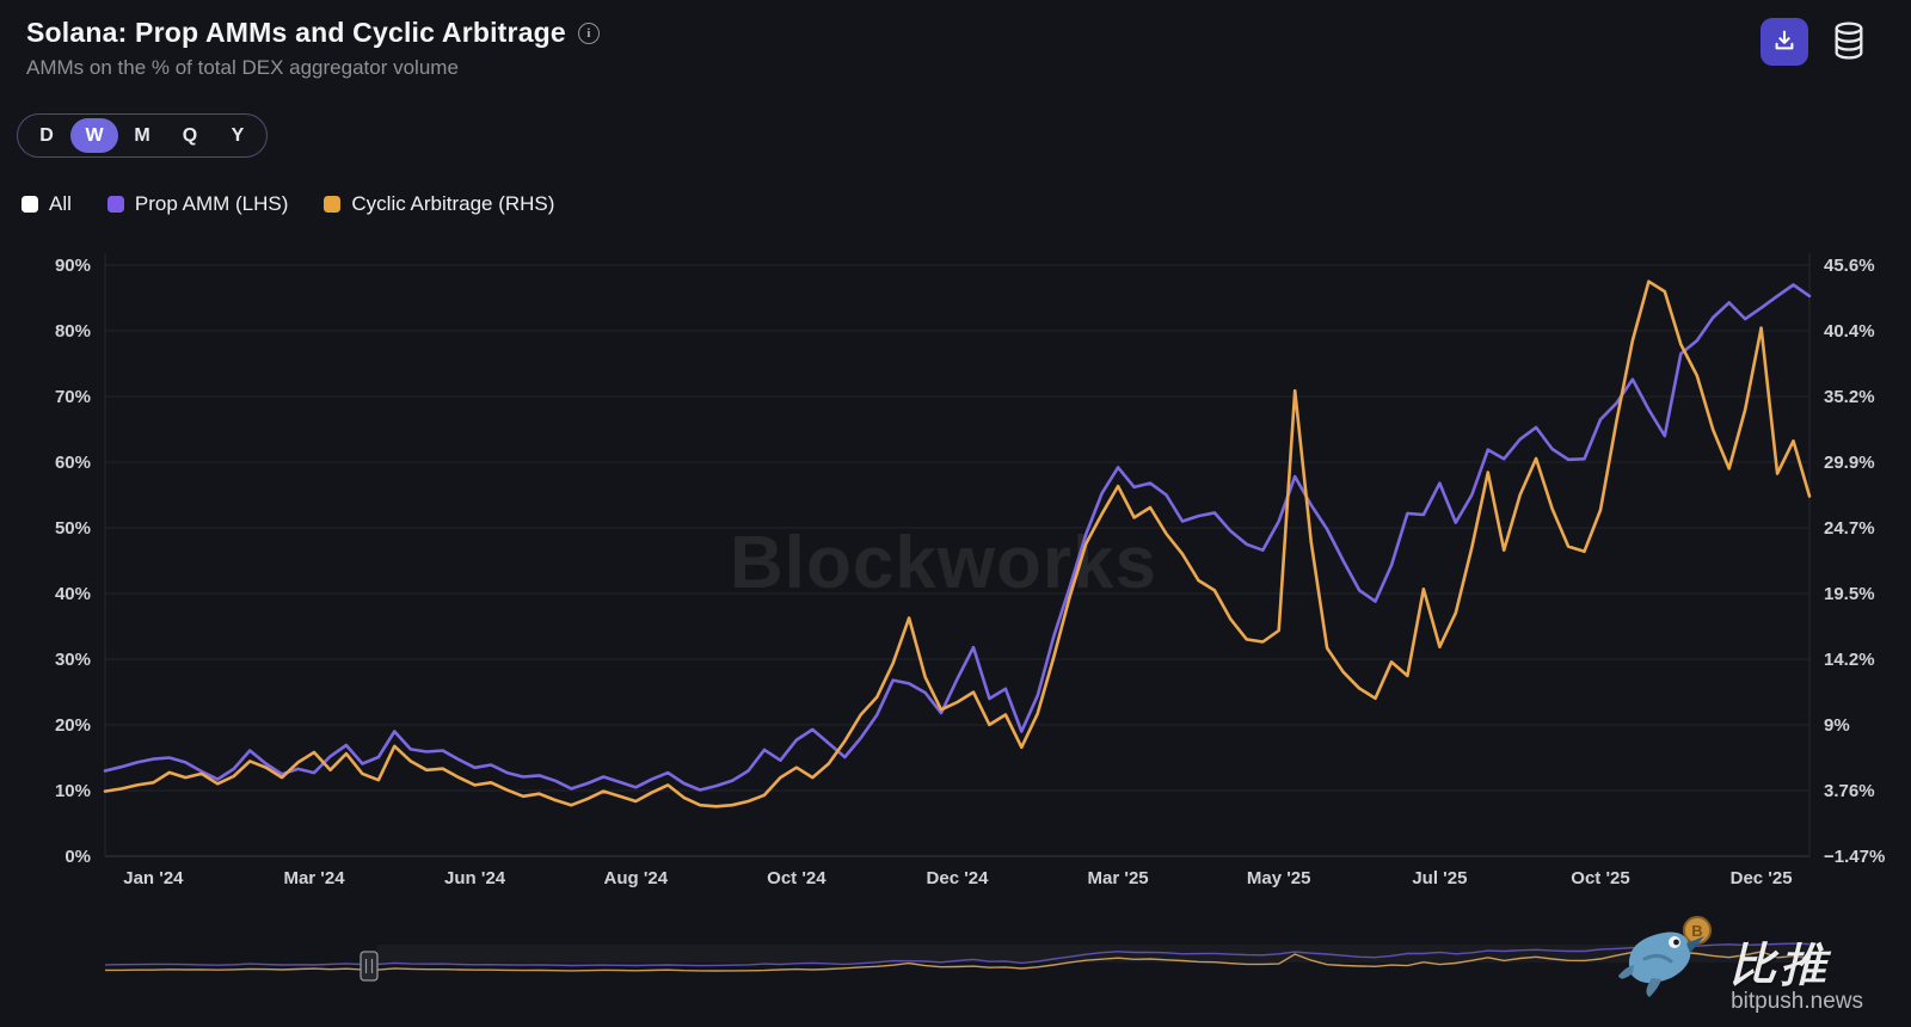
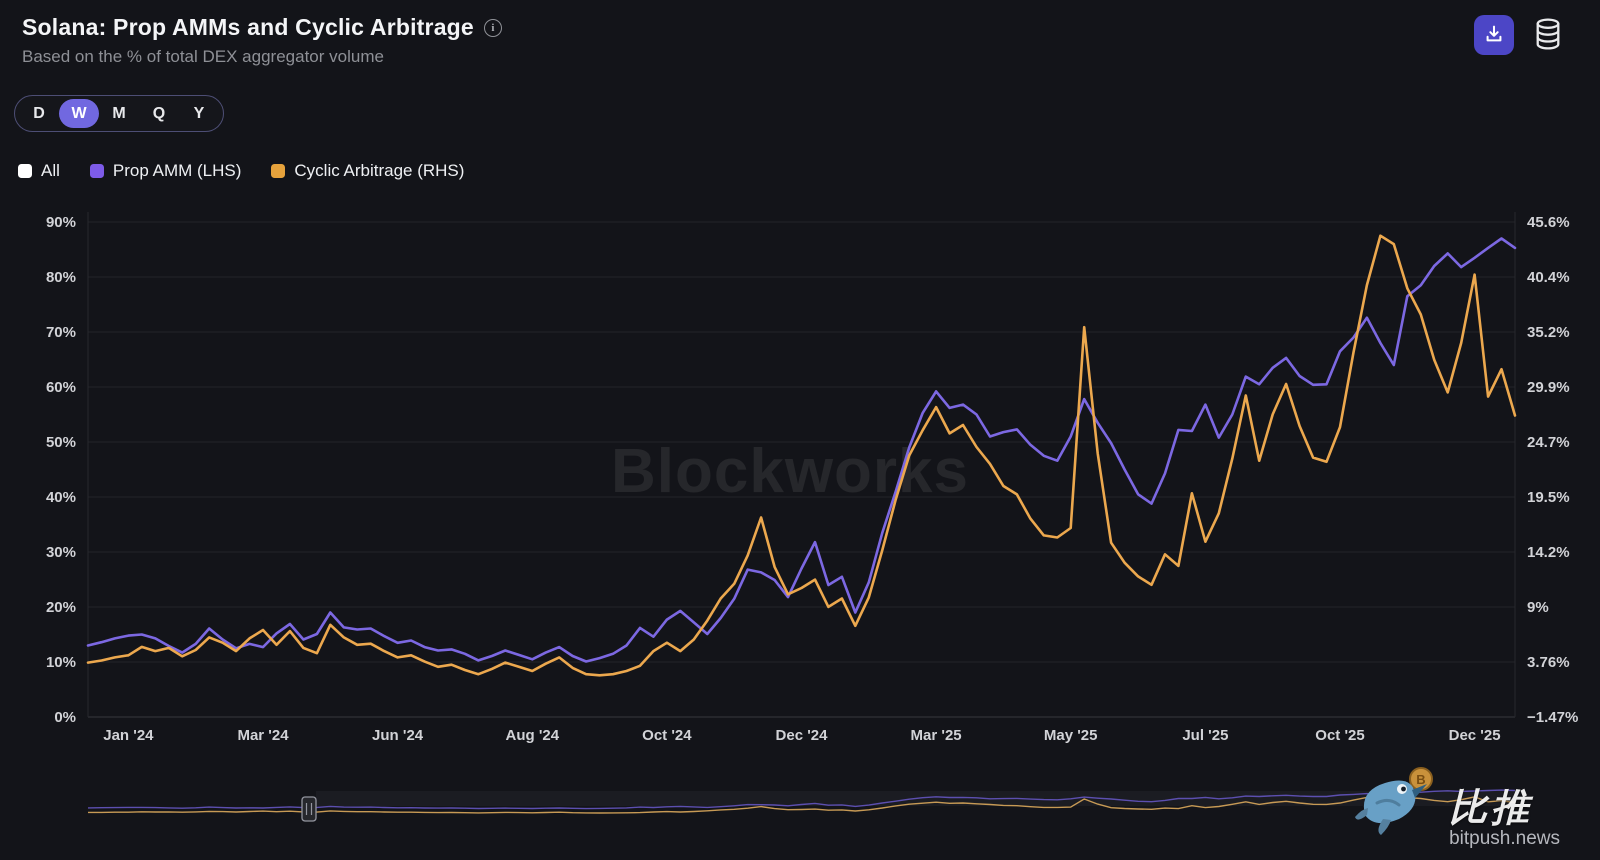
  Blockworks
  90%
  80%
  70%
  60%
  50%
  40%
  30%
  20%
  10%
  0%
  45.6%
  40.4%
  35.2%
  29.9%
  24.7%
  19.5%
  14.2%
  9%
  3.76%
  −1.47%
  Jan '24
  Mar '24
  Jun '24
  Aug '24
  Oct '24
  Dec '24
  Mar '25
  May '25
  Jul '25
  Oct '25
  Dec '25
  Solana: Prop AMMs and Cyclic Arbitrage
  i
- AMMs on the % of total DEX aggregator volume
+ Based on the % of total DEX aggregator volume
  D
  W
  M
  Q
  Y
  All
  Prop AMM (LHS)
  Cyclic Arbitrage (RHS)
  B
  比推
  bitpush.news
